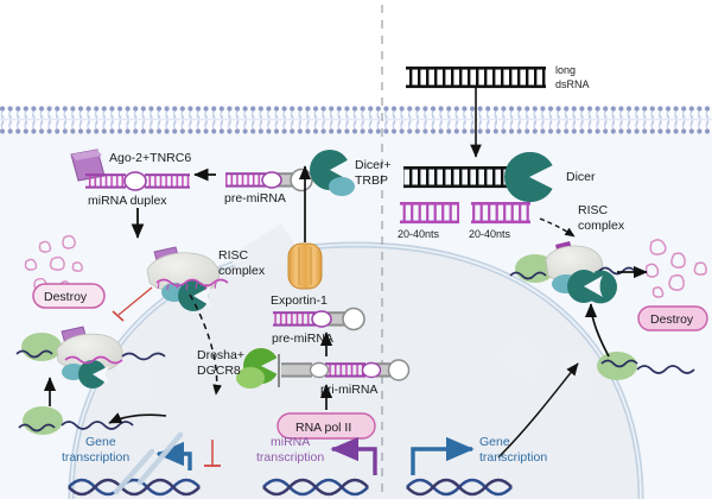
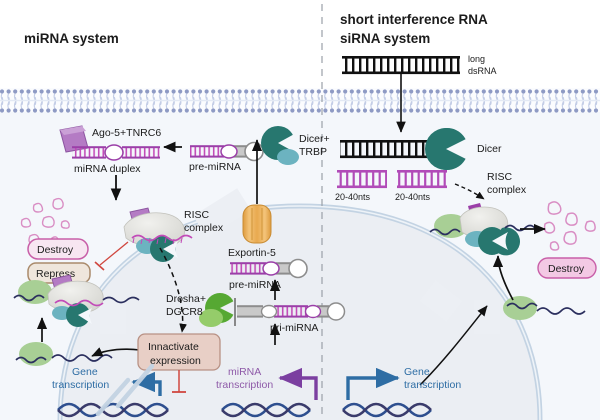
+ miRNA system
+ short interference RNA
+ siRNA system
  long
  dsRNA
  Dicer
  20-40nts
  20-40nts
  RISC
  complex
  Destroy
  Gene
  transcription
- Ago-2+TNRC6
+ Ago-5+TNRC6
  miRNA duplex
  pre-miRNA
  Dicer+
  TRBP
  RISC
  complex
  Destroy
+ Repress
- Exportin-1
+ Exportin-5
  pre-miRNA
  Drosha+
  DGCR8
  pri-miRNA
- RNA pol II
  miRNA
  transcription
+ Innactivate
+ expression
  Gene
  transcription
